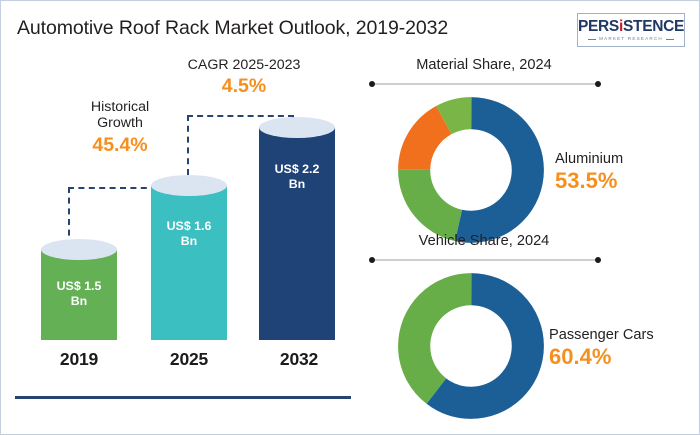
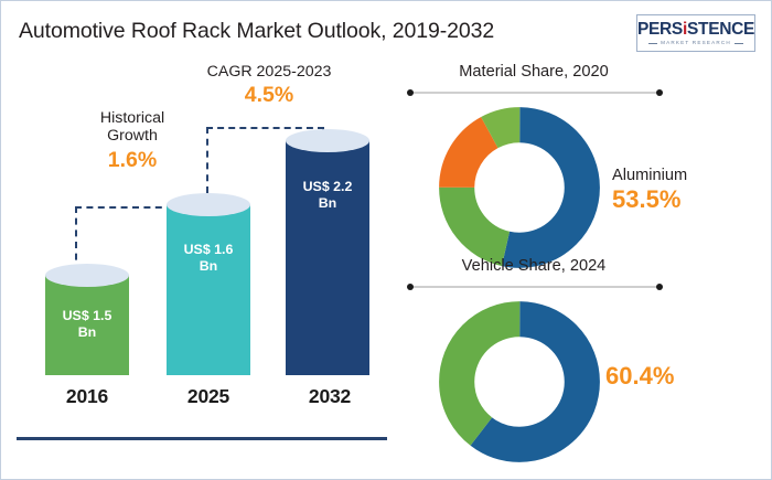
  Automotive Roof Rack Market Outlook, 2019-2032
  PERSiSTENCE
  Historical
  Growth
- 45.4%
+ 1.6%
  CAGR 2025-2023
  4.5%
  US$ 1.5
  Bn
- 2019
+ 2016
  US$ 1.6
  Bn
  2025
  US$ 2.2
  Bn
  2032
- Material Share, 2024
+ Material Share, 2020
  Aluminium
  53.5%
  Vehicle Share, 2024
- Passenger Cars
  60.4%
